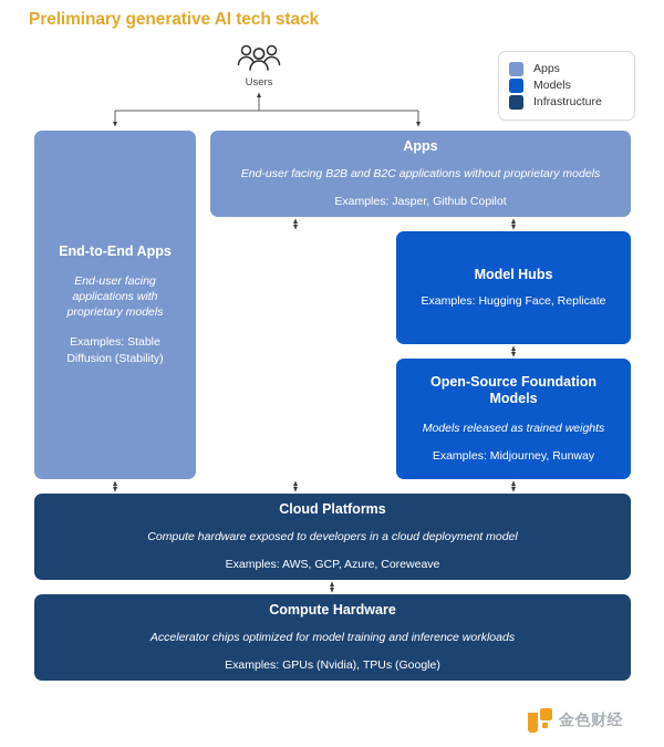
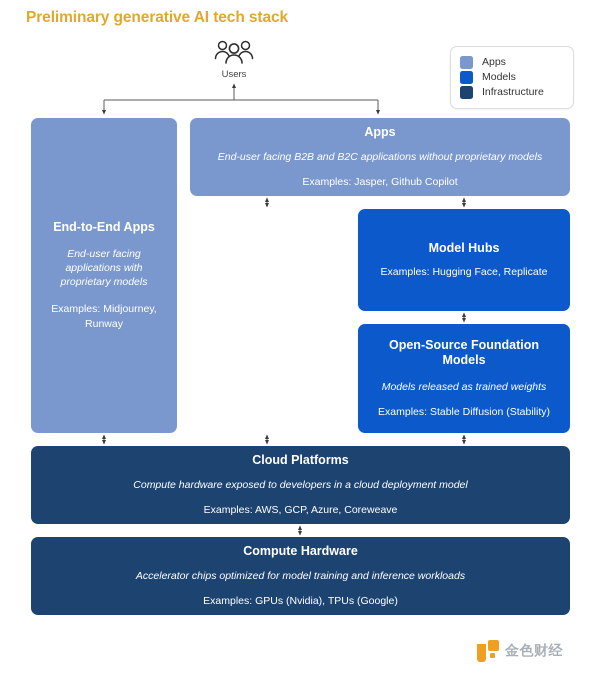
  Preliminary generative AI tech stack
  Apps
  Models
  Infrastructure
  Users
  End-to-End Apps
  End-user facing applications with proprietary models
- Examples: Stable Diffusion (Stability)
+ Examples: Midjourney, Runway
  Apps
  End-user facing B2B and B2C applications without proprietary models
  Examples: Jasper, Github Copilot
  Model Hubs
  Examples: Hugging Face, Replicate
  Open-Source Foundation Models
  Models released as trained weights
- Examples: Midjourney, Runway
+ Examples: Stable Diffusion (Stability)
  Cloud Platforms
  Compute hardware exposed to developers in a cloud deployment model
  Examples: AWS, GCP, Azure, Coreweave
  Compute Hardware
  Accelerator chips optimized for model training and inference workloads
  Examples: GPUs (Nvidia), TPUs (Google)
  金色财经
